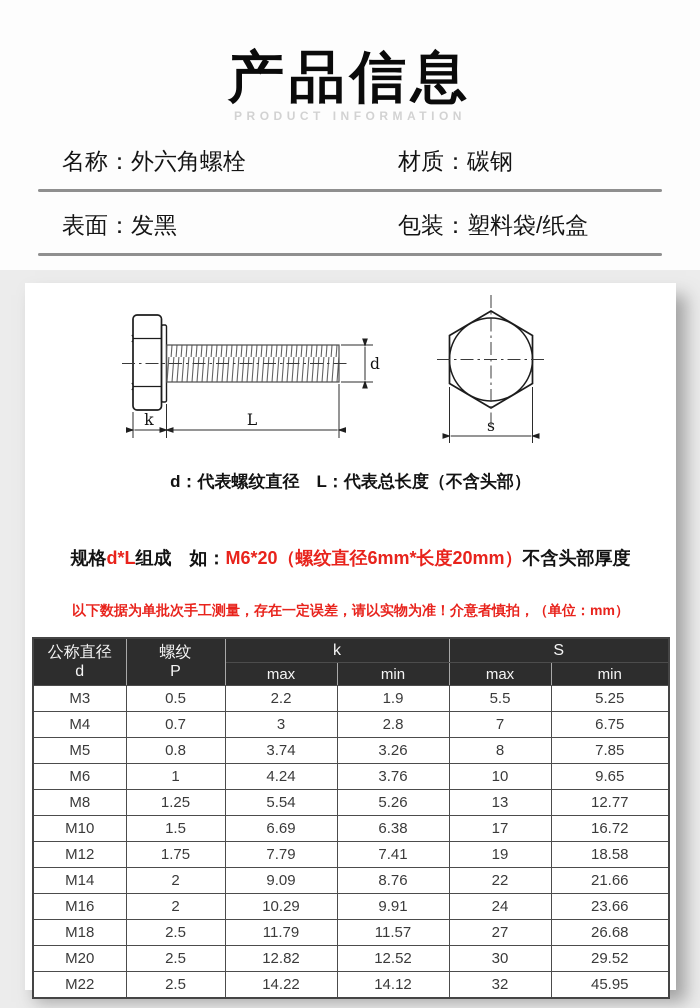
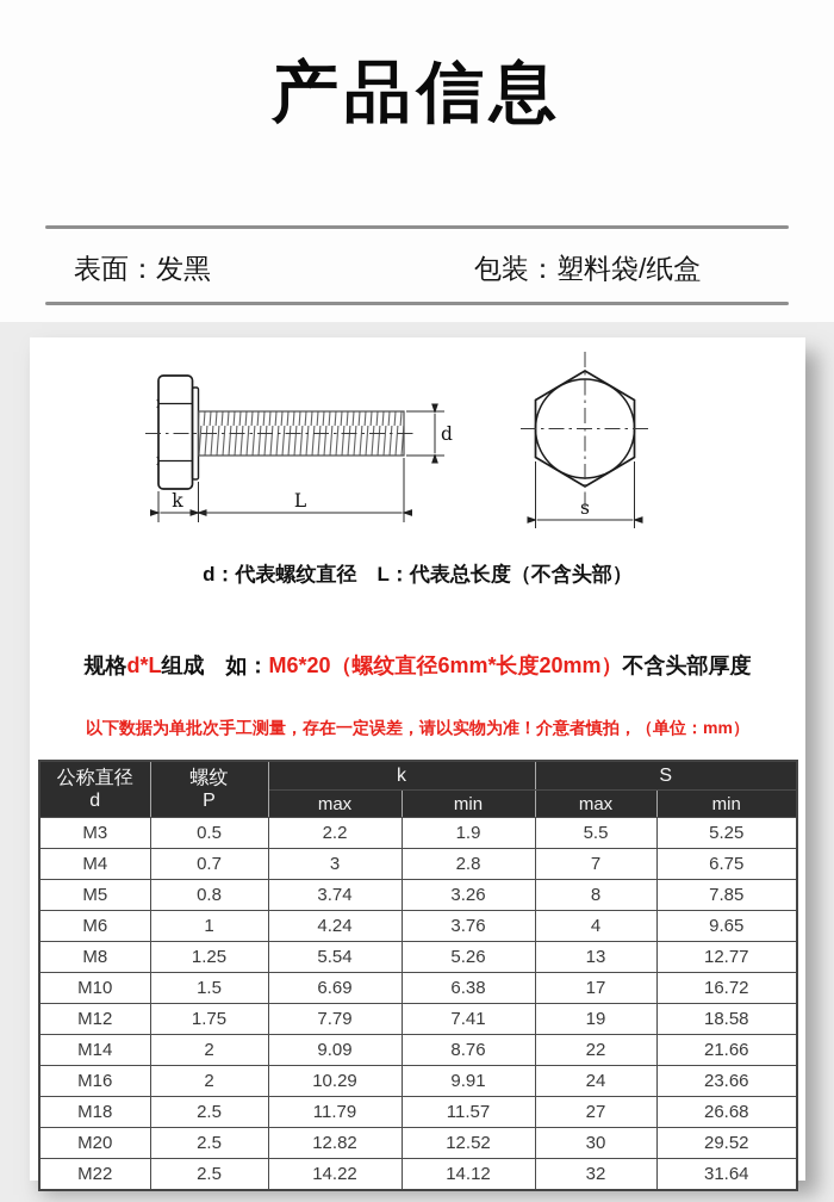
  产品信息
- PRODUCT INFORMATION
- 名称：外六角螺栓
- 材质：碳钢
  表面：发黑
  包装：塑料袋/纸盒
  d
  k
  L
  s
  d：代表螺纹直径 L：代表总长度（不含头部）
  规格d*L组成 如：M6*20（螺纹直径6mm*长度20mm）不含头部厚度
  以下数据为单批次手工测量，存在一定误差，请以实物为准！介意者慎拍，（单位：mm）
  公称直径d	螺纹P	k	S
  max	min	max	min
  M3	0.5	2.2	1.9	5.5	5.25
  M4	0.7	3	2.8	7	6.75
  M5	0.8	3.74	3.26	8	7.85
- M6	1	4.24	3.76	10	9.65
+ M6	1	4.24	3.76	4	9.65
  M8	1.25	5.54	5.26	13	12.77
  M10	1.5	6.69	6.38	17	16.72
  M12	1.75	7.79	7.41	19	18.58
  M14	2	9.09	8.76	22	21.66
  M16	2	10.29	9.91	24	23.66
  M18	2.5	11.79	11.57	27	26.68
  M20	2.5	12.82	12.52	30	29.52
- M22	2.5	14.22	14.12	32	45.95
+ M22	2.5	14.22	14.12	32	31.64
